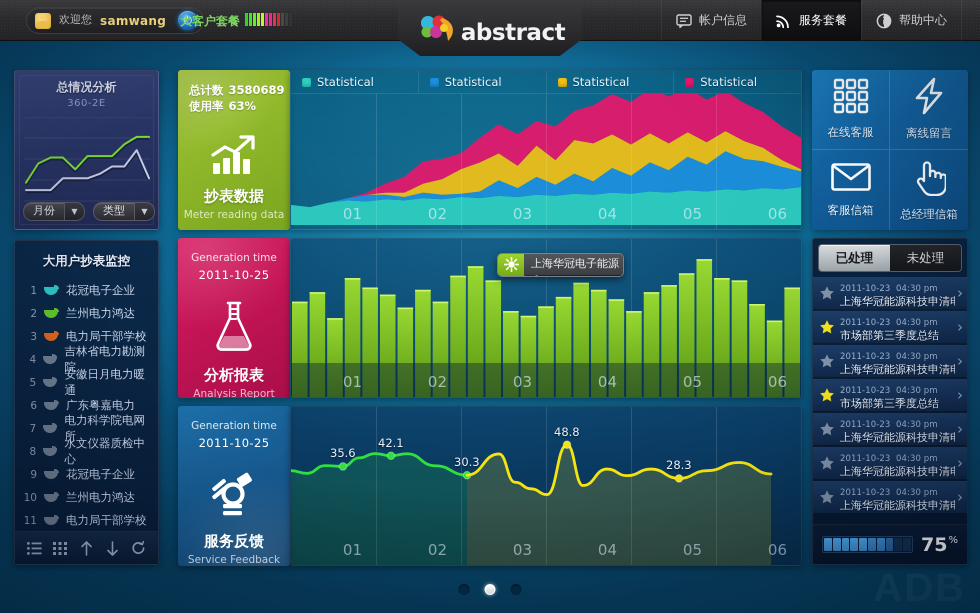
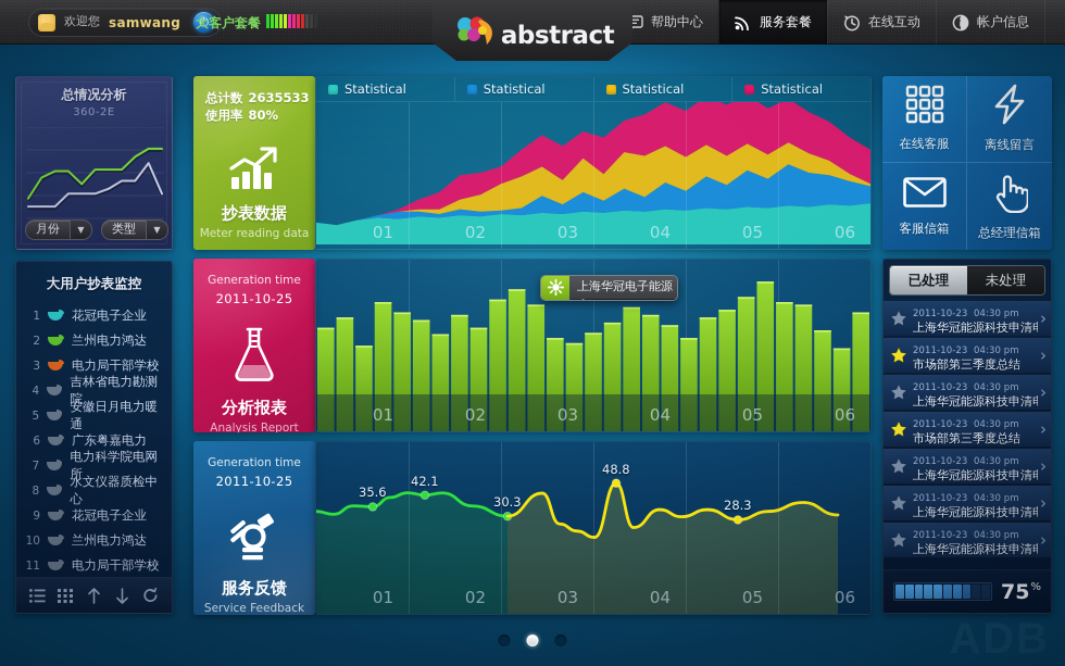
  欢迎您
  samwang
  ⏻
  大客户套餐
- 帐户信息
+ 帮助中心
  服务套餐
+ 在线互动
- 帮助中心
+ 帐户信息
  abstract
- 总计数 3580689
+ 总计数 2635533
- 使用率 63%
+ 使用率 80%
  抄表数据
  Meter reading data
  Generation time
  2011-10-25
  分析报表
  Analysis Report
  Generation time
  2011-10-25
  服务反馈
  Service Feedback
  上海华冠电子能源
